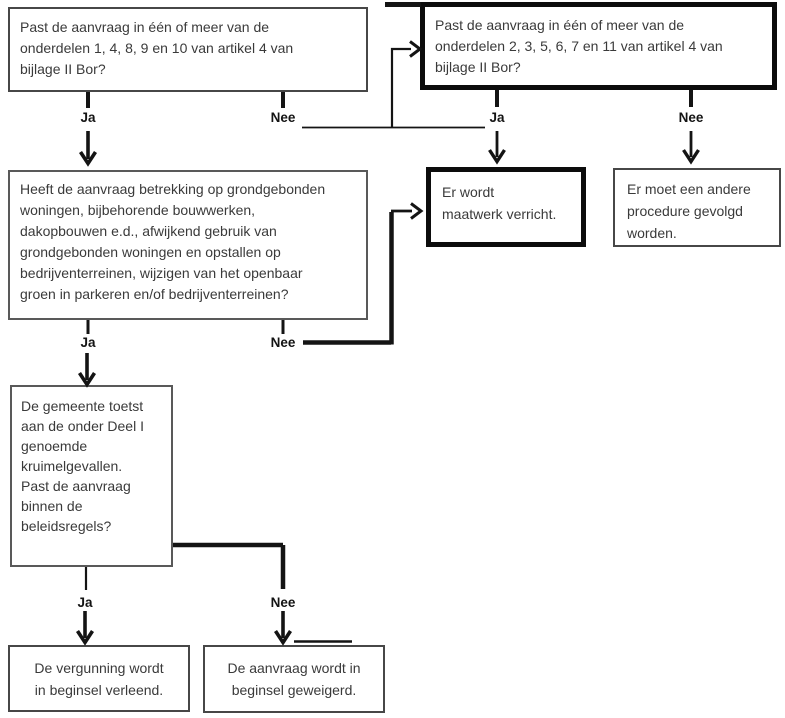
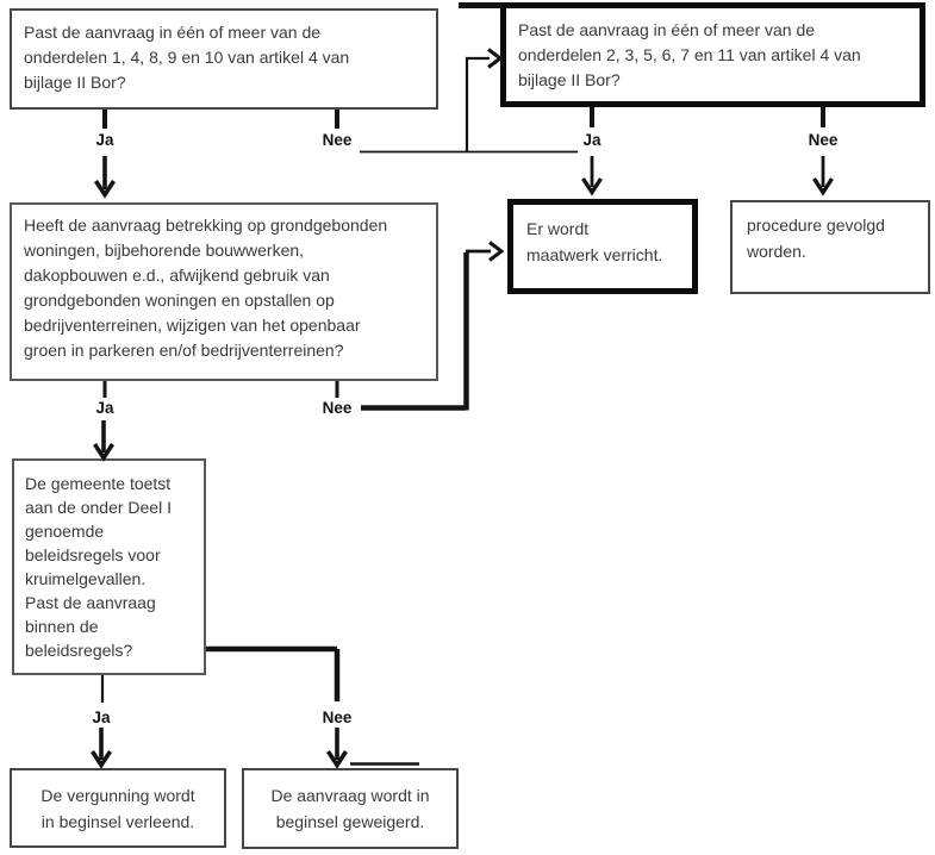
  Past de aanvraag in één of meer van de
  onderdelen 1, 4, 8, 9 en 10 van artikel 4 van
  bijlage II Bor?
  Past de aanvraag in één of meer van de
  onderdelen 2, 3, 5, 6, 7 en 11 van artikel 4 van
  bijlage II Bor?
  Er wordt
  maatwerk verricht.
- Er moet een andere
  procedure gevolgd
  worden.
  Heeft de aanvraag betrekking op grondgebonden
  woningen, bijbehorende bouwwerken,
  dakopbouwen e.d., afwijkend gebruik van
  grondgebonden woningen en opstallen op
  bedrijventerreinen, wijzigen van het openbaar
  groen in parkeren en/of bedrijventerreinen?
  De gemeente toetst
  aan de onder Deel I
  genoemde
+ beleidsregels voor
  kruimelgevallen.
  Past de aanvraag
  binnen de
  beleidsregels?
  De vergunning wordt
  in beginsel verleend.
  De aanvraag wordt in
  beginsel geweigerd.
  Ja
  Nee
  Ja
  Nee
  Ja
  Nee
  Ja
  Nee
